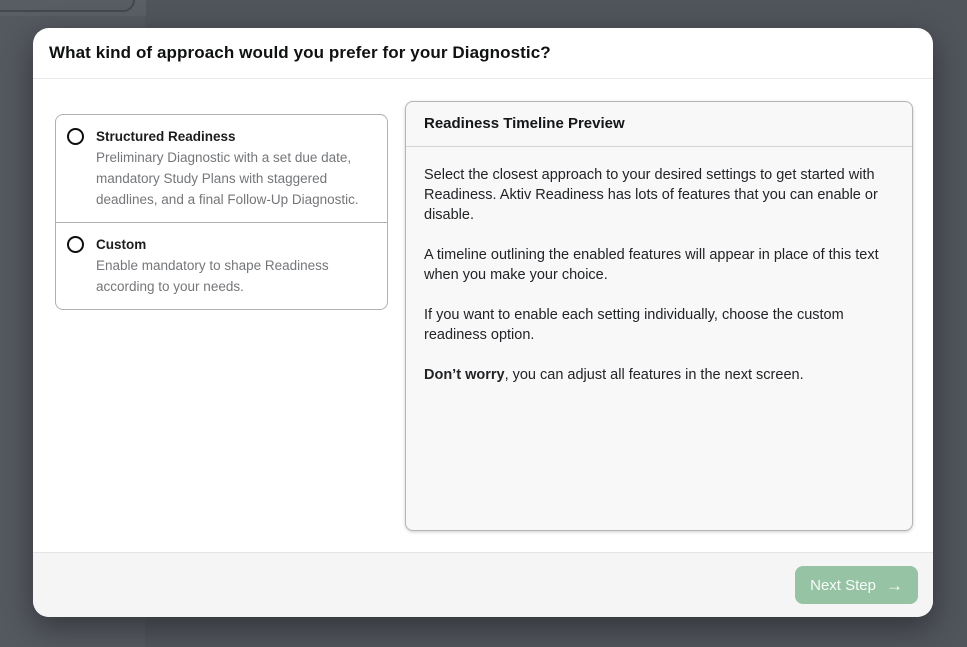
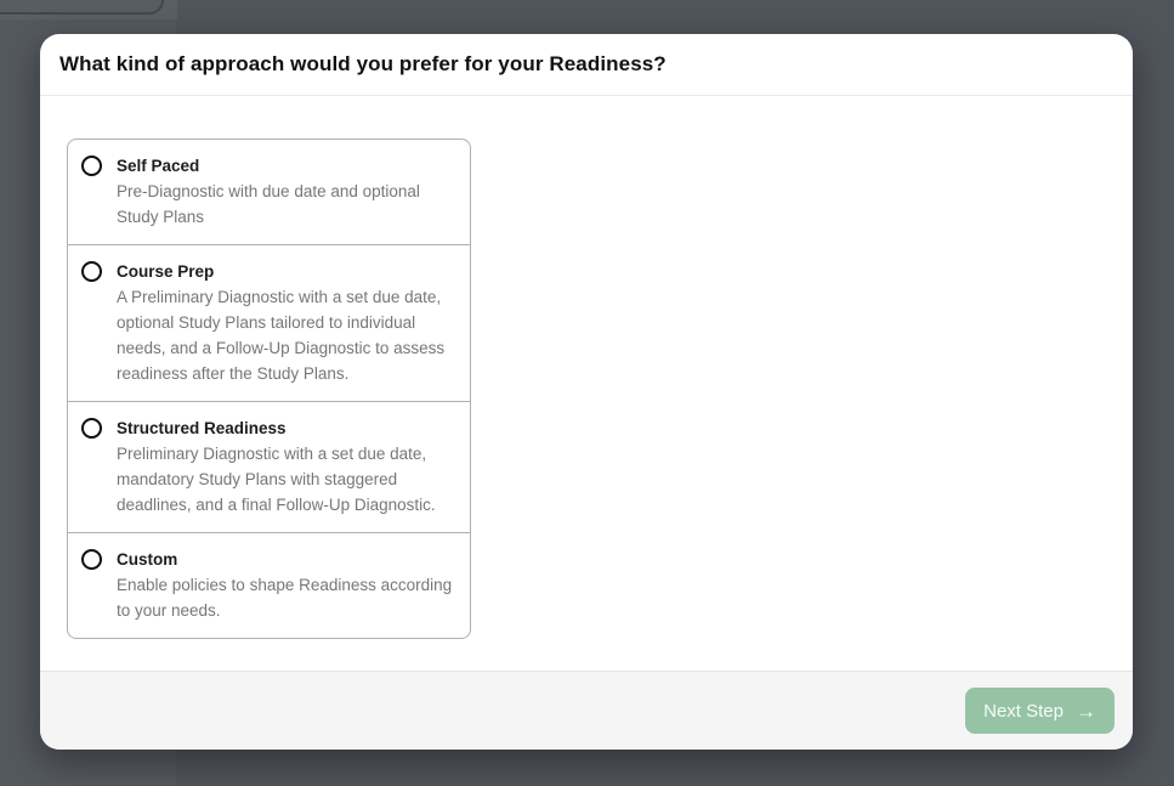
- What kind of approach would you prefer for your Diagnostic?
+ What kind of approach would you prefer for your Readiness?
+ Self Paced
+ Pre-Diagnostic with due date and optional Study Plans
+ Course Prep
+ A Preliminary Diagnostic with a set due date, optional Study Plans tailored to individual needs, and a Follow-Up Diagnostic to assess readiness after the Study Plans.
  Structured Readiness
  Preliminary Diagnostic with a set due date, mandatory Study Plans with staggered deadlines, and a final Follow-Up Diagnostic.
  Custom
- Enable mandatory to shape Readiness according to your needs.
+ Enable policies to shape Readiness according to your needs.
- Readiness Timeline Preview
- Select the closest approach to your desired settings to get started with Readiness. Aktiv Readiness has lots of features that you can enable or disable.
- A timeline outlining the enabled features will appear in place of this text when you make your choice.
- If you want to enable each setting individually, choose the custom readiness option.
- Don’t worry, you can adjust all features in the next screen.
  Next Step
  →
